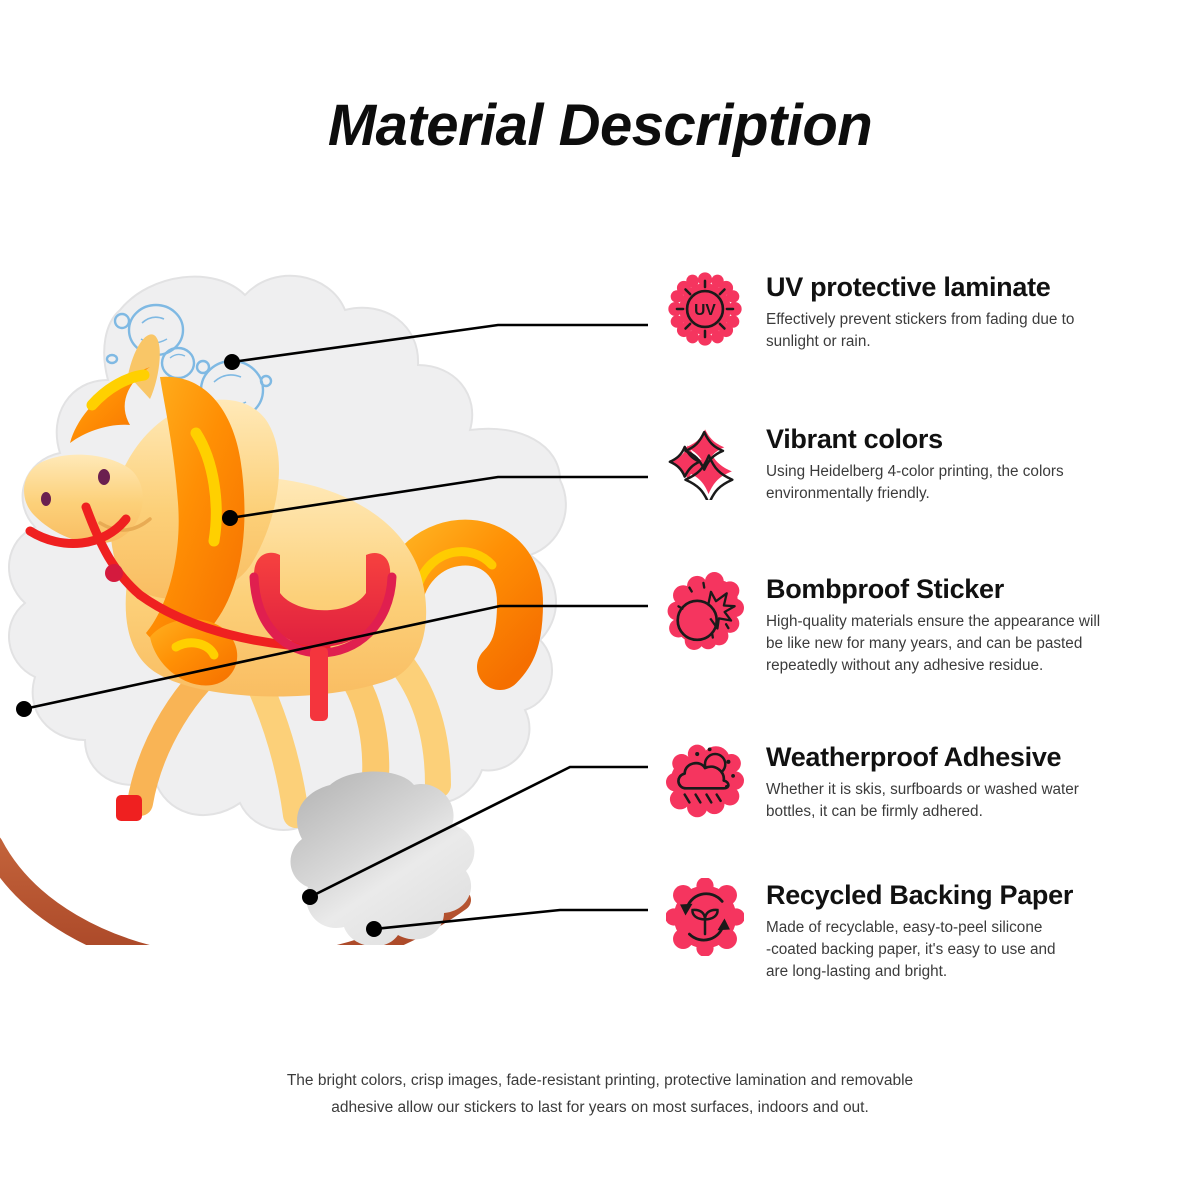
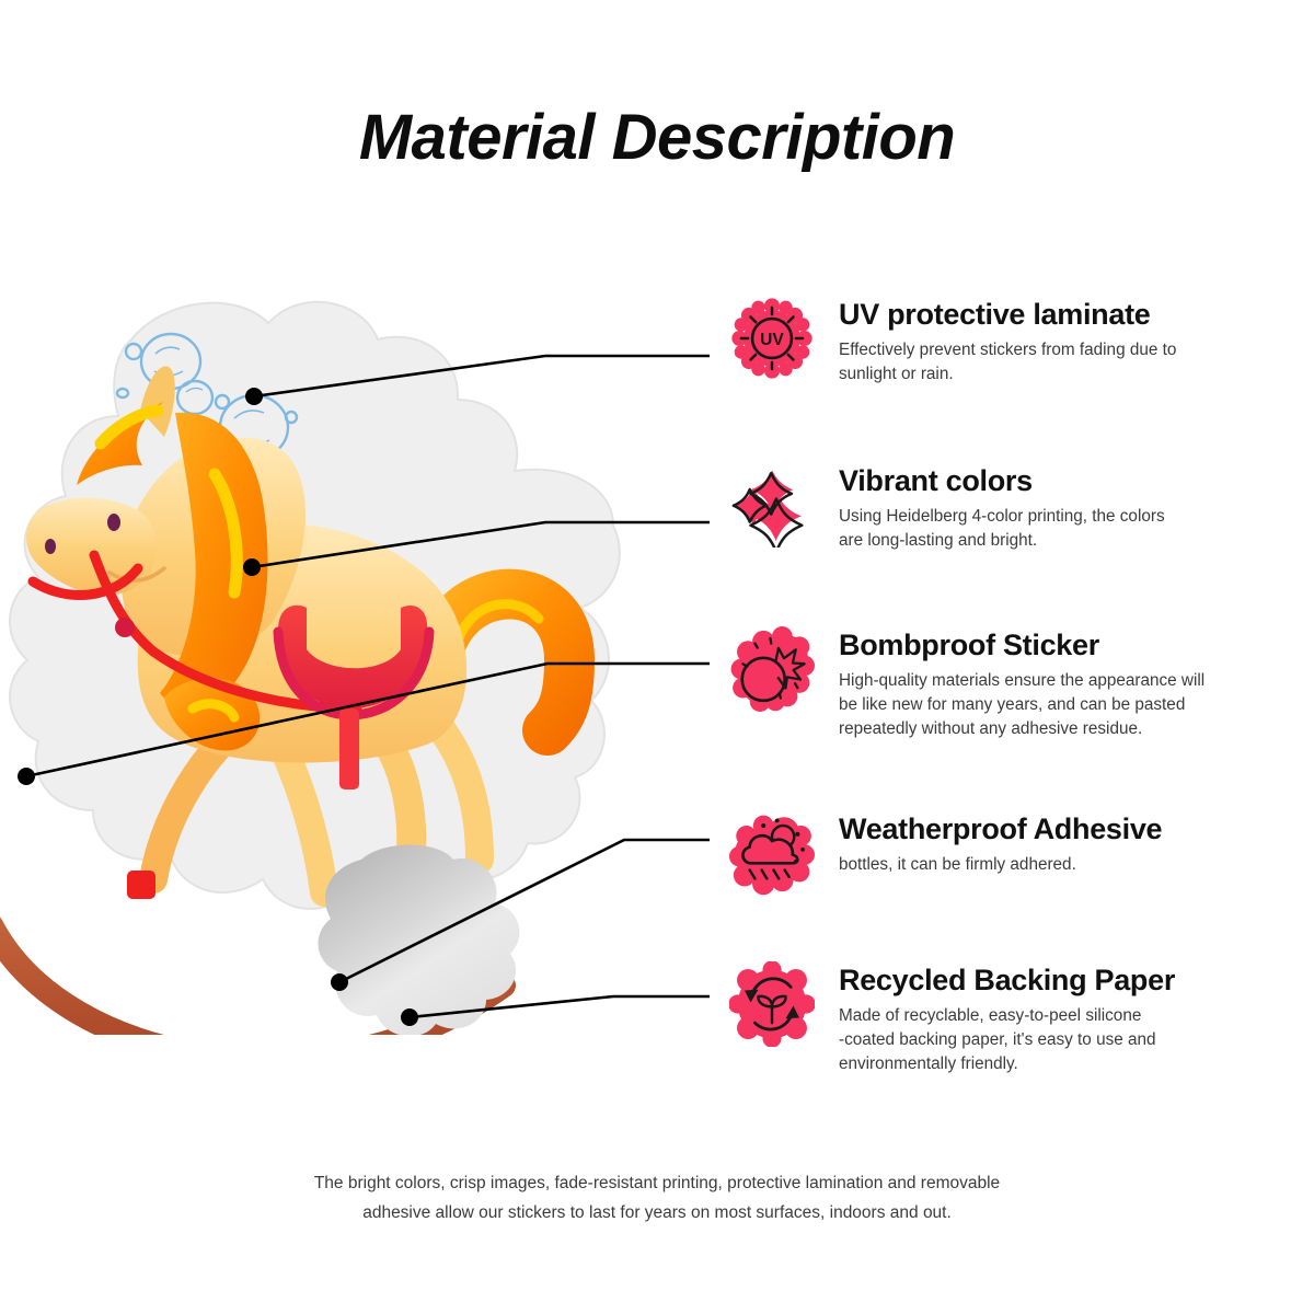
  Material Description
  UV
  UV protective laminate
  Effectively prevent stickers from fading due to
  sunlight or rain.
  Vibrant colors
  Using Heidelberg 4-color printing, the colors
- environmentally friendly.
+ are long-lasting and bright.
  Bombproof Sticker
  High-quality materials ensure the appearance will
  be like new for many years, and can be pasted
  repeatedly without any adhesive residue.
  Weatherproof Adhesive
- Whether it is skis, surfboards or washed water
  bottles, it can be firmly adhered.
  Recycled Backing Paper
  Made of recyclable, easy-to-peel silicone
  -coated backing paper, it's easy to use and
- are long-lasting and bright.
+ environmentally friendly.
  The bright colors, crisp images, fade-resistant printing, protective lamination and removable
  adhesive allow our stickers to last for years on most surfaces, indoors and out.
